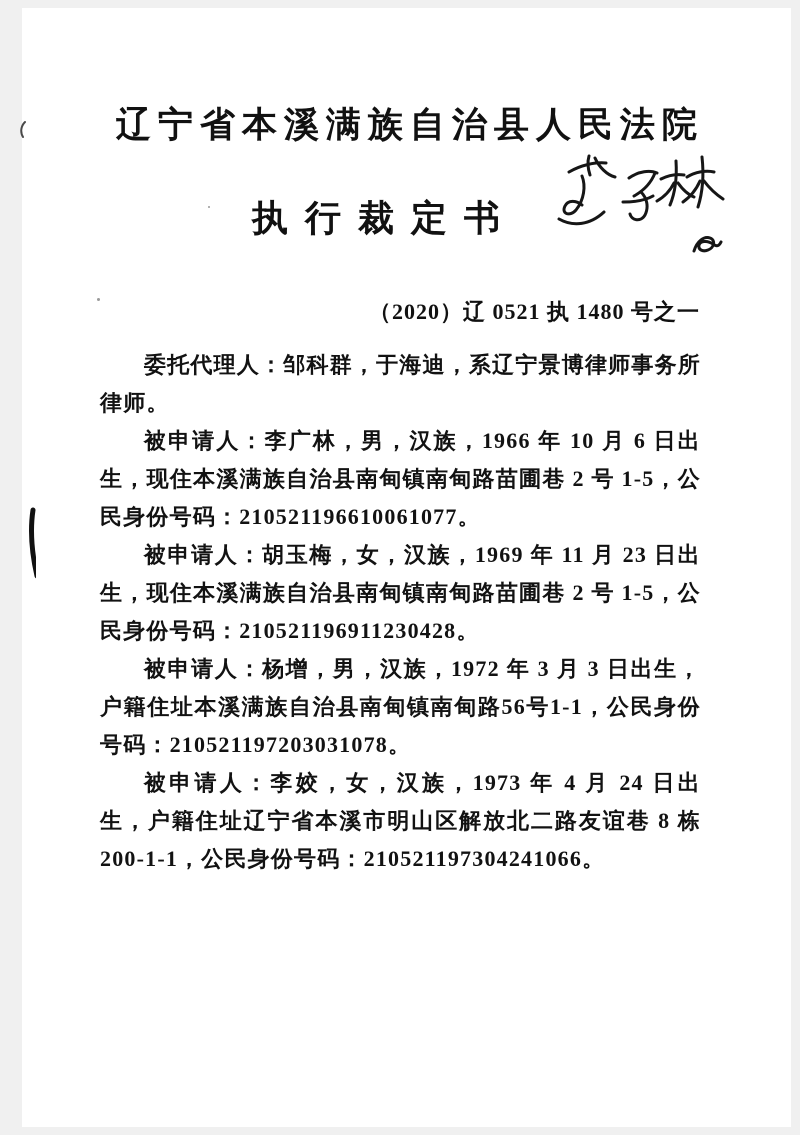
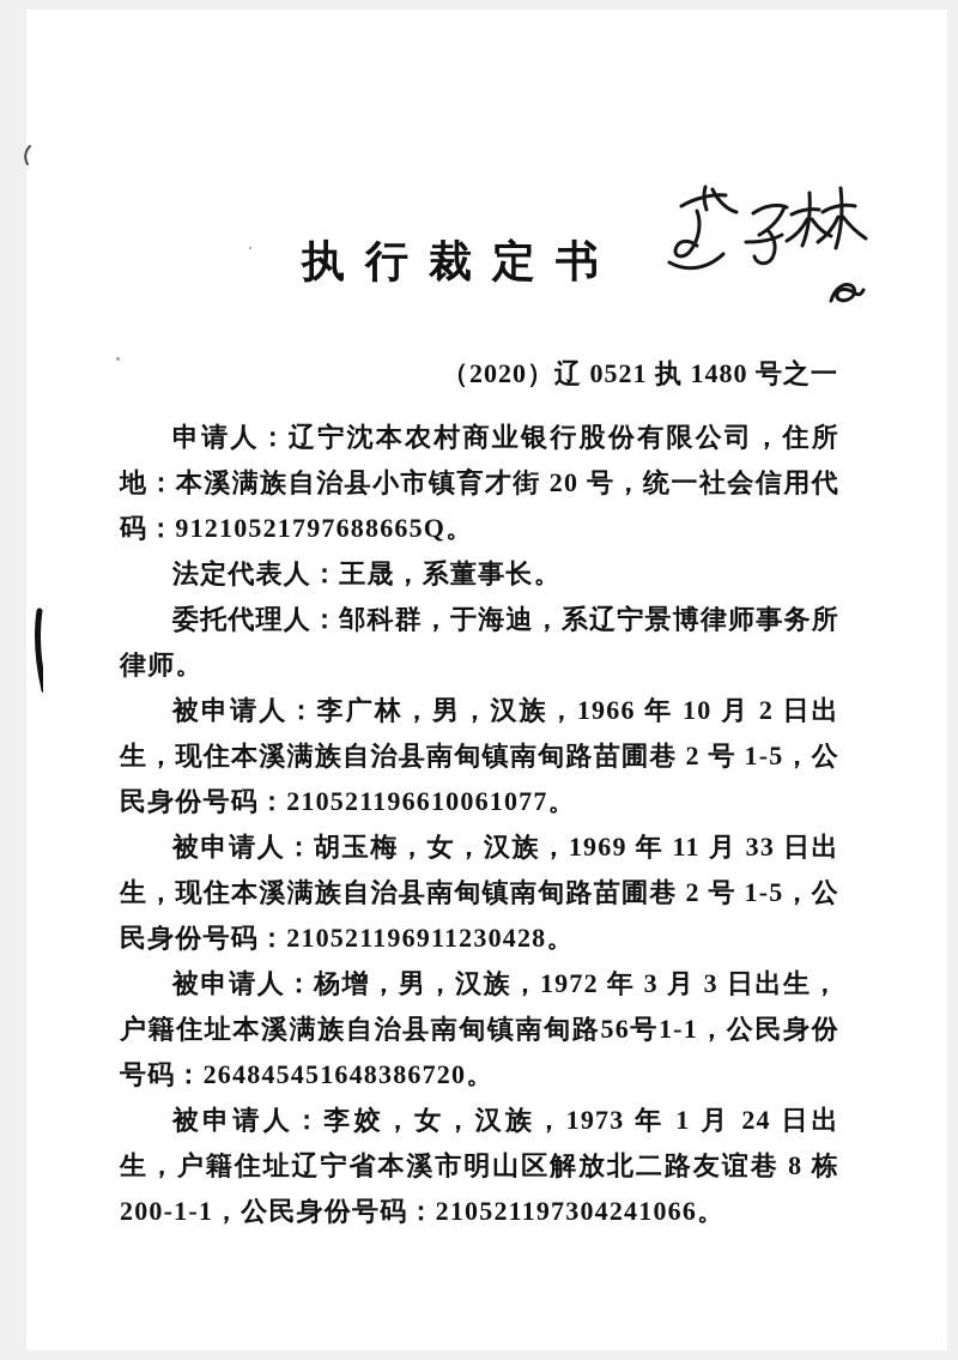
- 辽宁省本溪满族自治县人民法院
  执行裁定书
  （2020）辽 0521 执 1480 号之一
+ 申请人：辽宁沈本农村商业银行股份有限公司，住所地：本溪满族自治县小市镇育才街 20 号，统一社会信用代码：91210521797688665Q。
+ 法定代表人：王晟，系董事长。
  委托代理人：邹科群，于海迪，系辽宁景博律师事务所律师。
- 被申请人：李广林，男，汉族，1966 年 10 月 6 日出生，现住本溪满族自治县南甸镇南甸路苗圃巷 2 号 1-5，公民身份号码：210521196610061077。
+ 被申请人：李广林，男，汉族，1966 年 10 月 2 日出生，现住本溪满族自治县南甸镇南甸路苗圃巷 2 号 1-5，公民身份号码：210521196610061077。
- 被申请人：胡玉梅，女，汉族，1969 年 11 月 23 日出生，现住本溪满族自治县南甸镇南甸路苗圃巷 2 号 1-5，公民身份号码：210521196911230428。
+ 被申请人：胡玉梅，女，汉族，1969 年 11 月 33 日出生，现住本溪满族自治县南甸镇南甸路苗圃巷 2 号 1-5，公民身份号码：210521196911230428。
- 被申请人：杨增，男，汉族，1972 年 3 月 3 日出生，户籍住址本溪满族自治县南甸镇南甸路56号1-1，公民身份号码：210521197203031078。
+ 被申请人：杨增，男，汉族，1972 年 3 月 3 日出生，户籍住址本溪满族自治县南甸镇南甸路56号1-1，公民身份号码：264845451648386720。
- 被申请人：李姣，女，汉族，1973 年 4 月 24 日出生，户籍住址辽宁省本溪市明山区解放北二路友谊巷 8 栋 200-1-1，公民身份号码：210521197304241066。
+ 被申请人：李姣，女，汉族，1973 年 1 月 24 日出生，户籍住址辽宁省本溪市明山区解放北二路友谊巷 8 栋 200-1-1，公民身份号码：210521197304241066。
